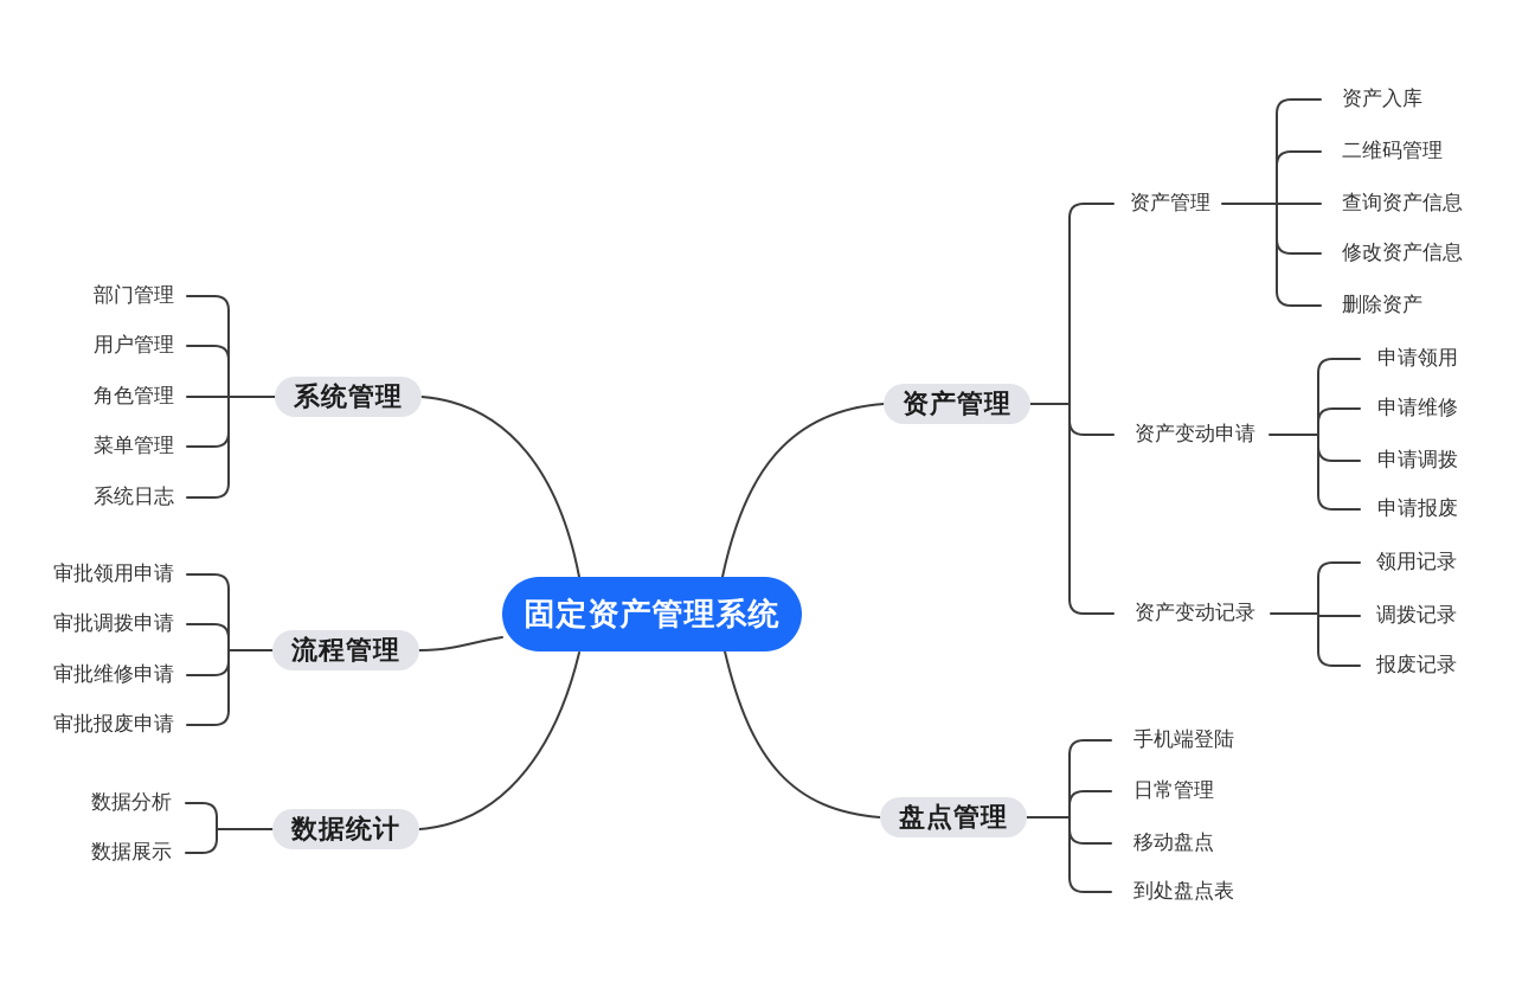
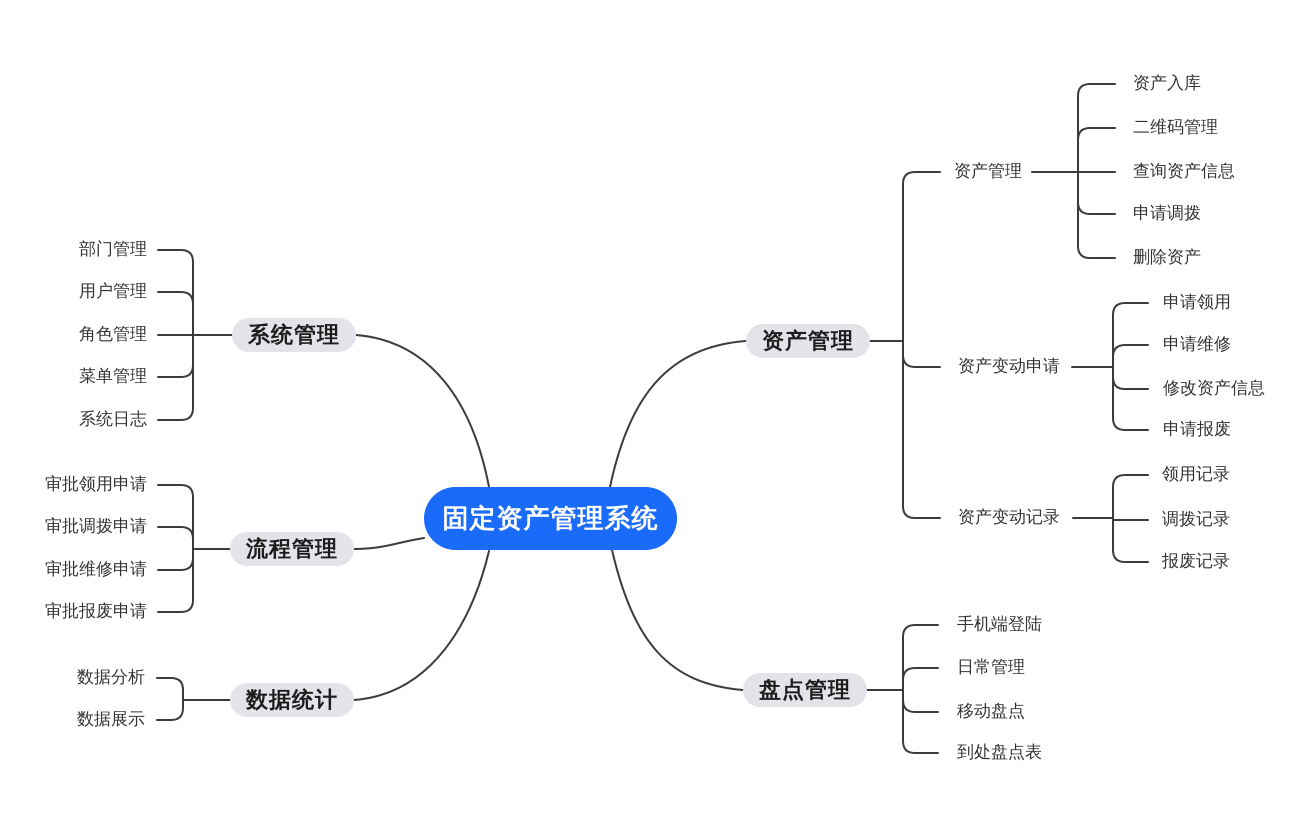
  固定资产管理系统
  系统管理
  流程管理
  数据统计
  资产管理
  盘点管理
  部门管理
  用户管理
  角色管理
  菜单管理
  系统日志
  审批领用申请
  审批调拨申请
  审批维修申请
  审批报废申请
  数据分析
  数据展示
  资产管理
  资产变动申请
  资产变动记录
  资产入库
  二维码管理
  查询资产信息
- 修改资产信息
+ 申请调拨
  删除资产
  申请领用
  申请维修
- 申请调拨
+ 修改资产信息
  申请报废
  领用记录
  调拨记录
  报废记录
  手机端登陆
  日常管理
  移动盘点
  到处盘点表
